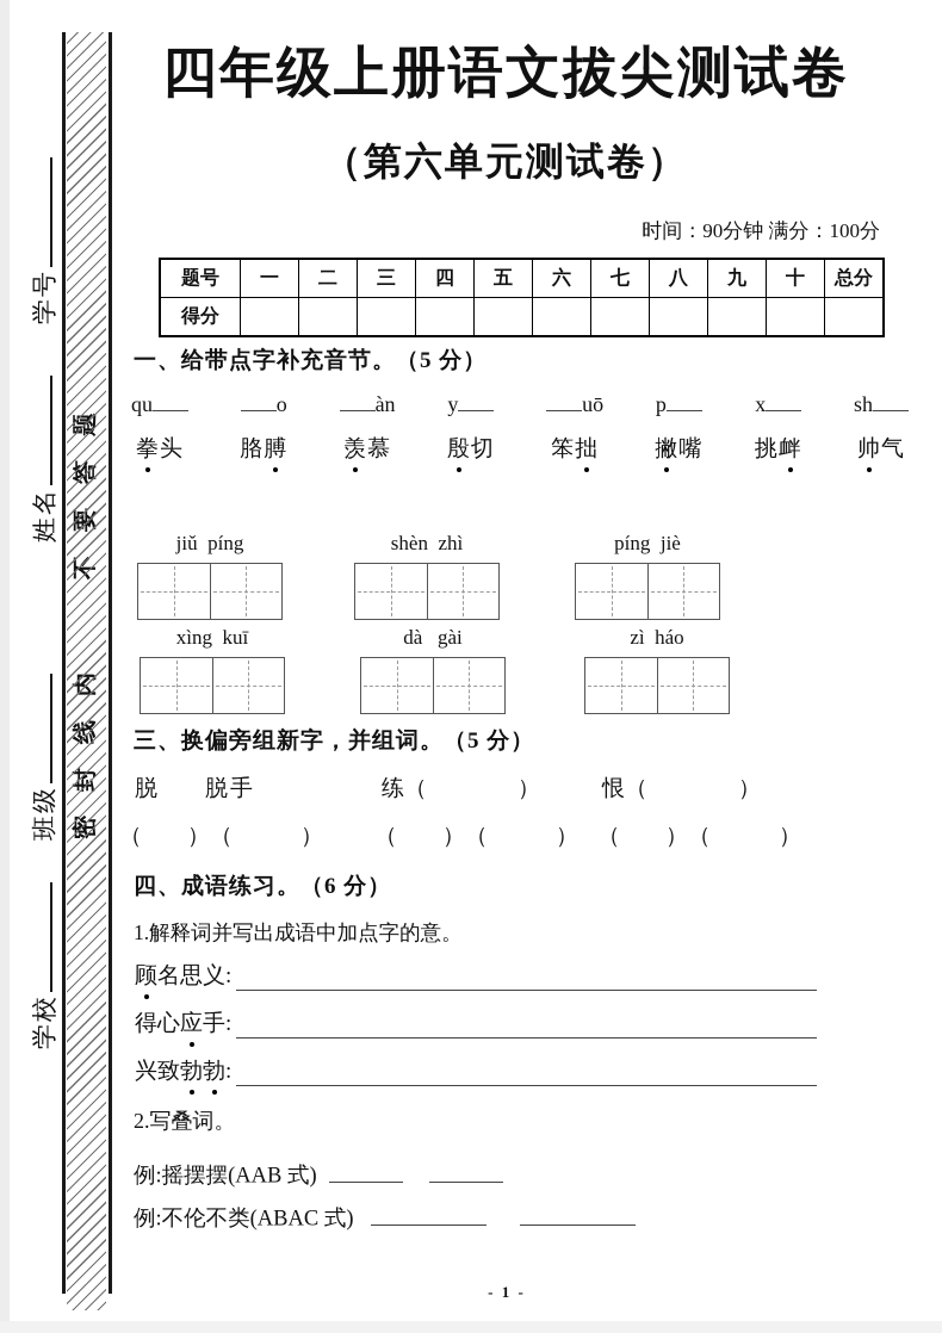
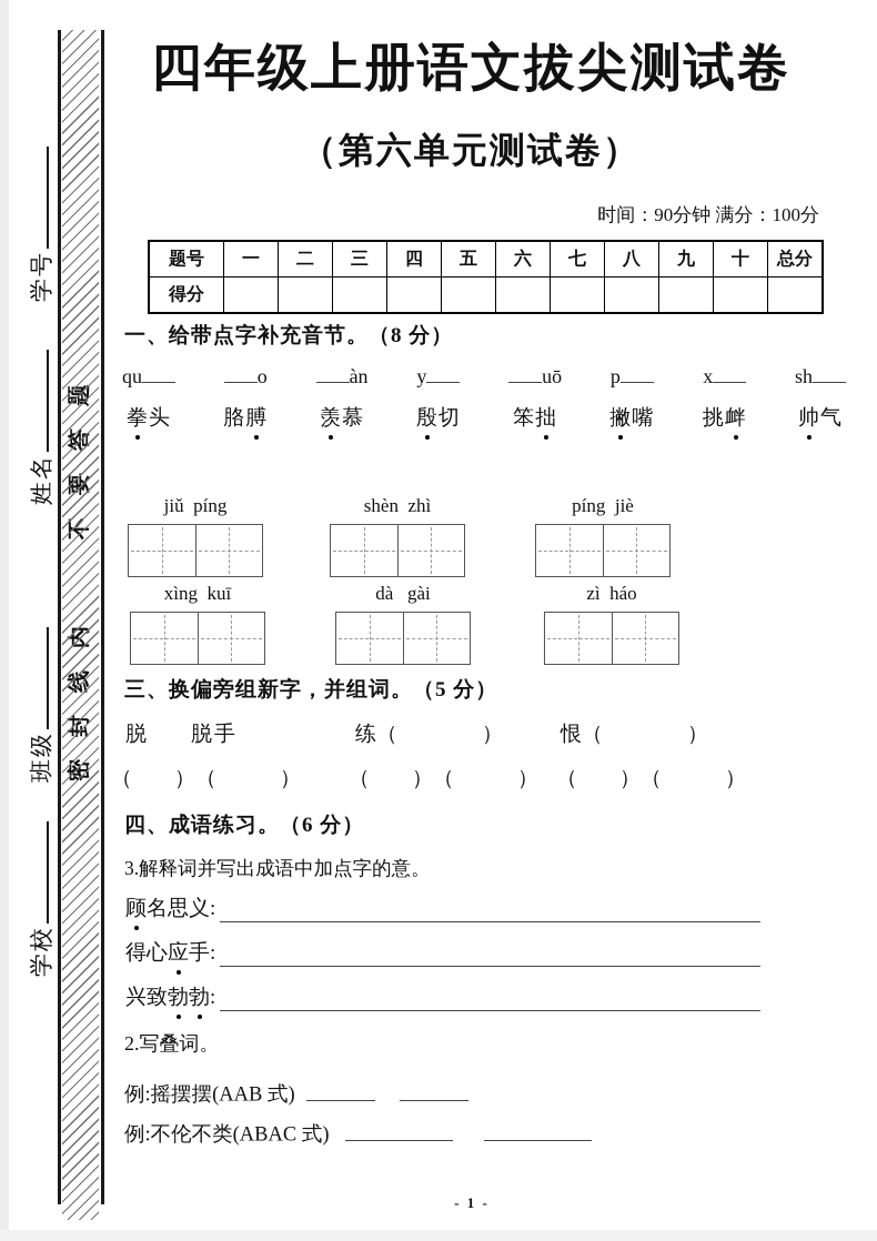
  四年级上册语文拔尖测试卷
  （第六单元测试卷）
  时间：90分钟 满分：100分
  题号	一	二	三	四	五	六	七	八	九	十	总分
  得分
- 一、给带点字补充音节。（5 分）
+ 一、给带点字补充音节。（8 分）
  qu
  拳头
  o
  胳膊
  àn
  羡慕
  y
  殷切
  uō
  笨拙
  p
  撇嘴
  x
  挑衅
  sh
  帅气
  jiǔ píng
  shèn zhì
  píng jiè
  xìng kuī
  dà gài
  zì háo
  三、换偏旁组新字，并组词。（5 分）
  脱
  脱手
  练（ ）
  恨（ ）
  （ ）（ ）
  （ ）（ ）
  （ ）（ ）
  四、成语练习。（6 分）
- 1.解释词并写出成语中加点字的意。
+ 3.解释词并写出成语中加点字的意。
  顾名思义:
  得心应手:
  兴致勃勃:
  2.写叠词。
  例:摇摆摆(AAB 式)
  例:不伦不类(ABAC 式)
  - 1 -
